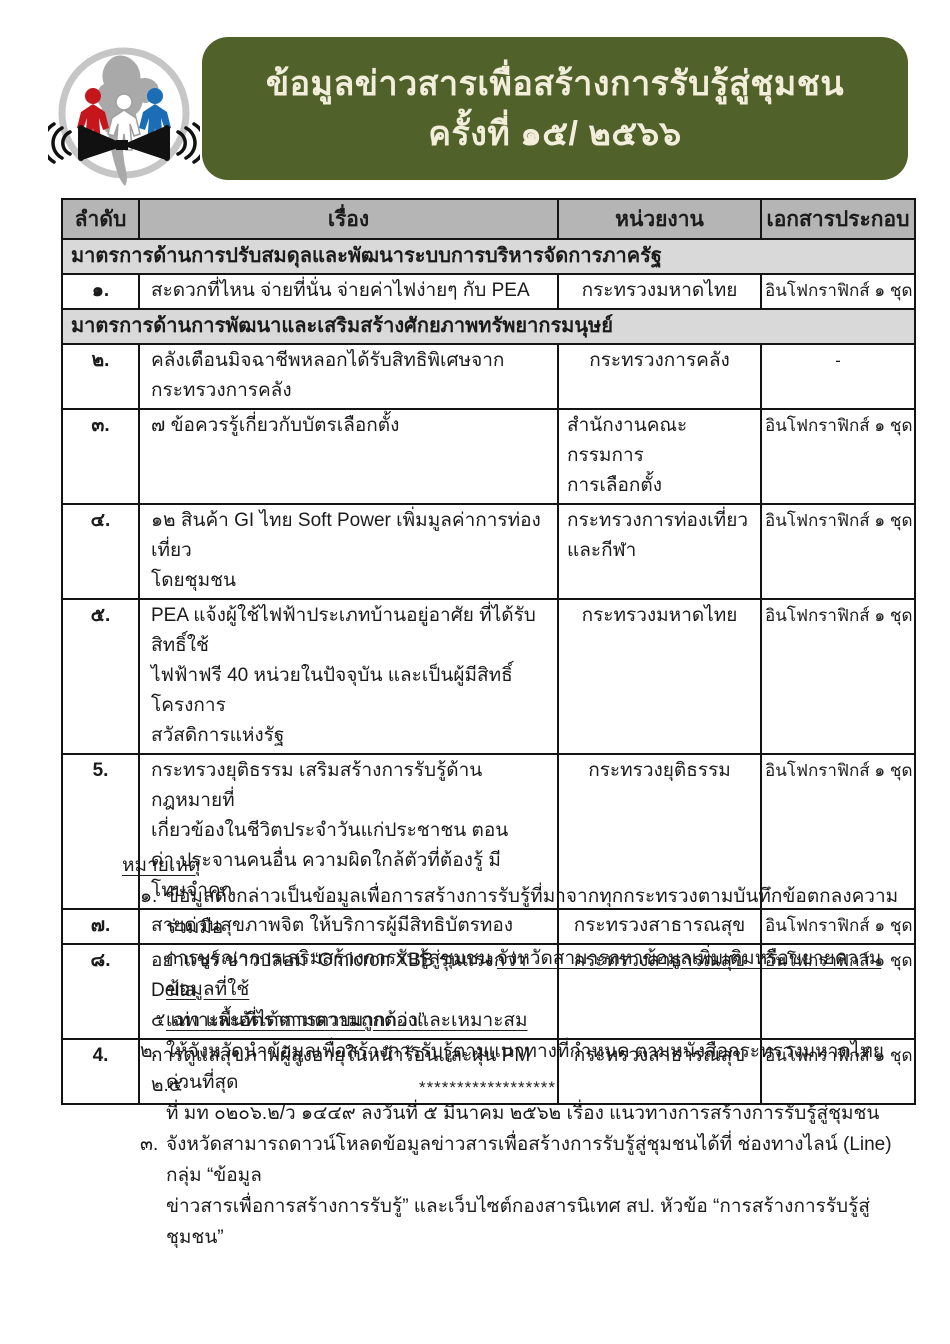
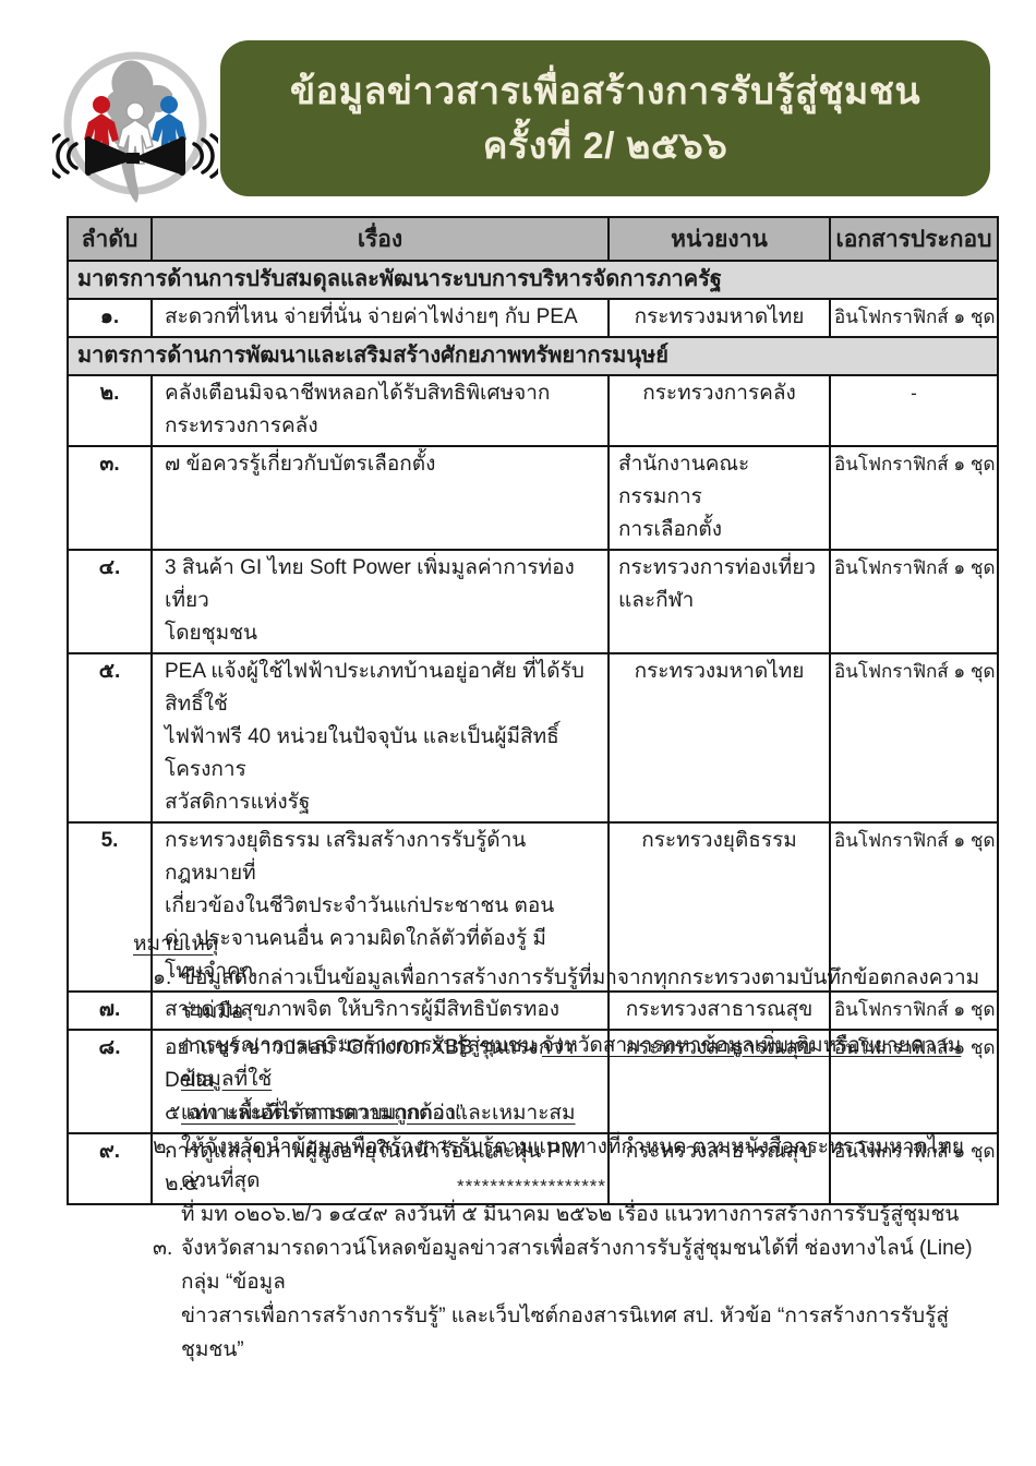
  ข้อมูลข่าวสารเพื่อสร้างการรับรู้สู่ชุมชน
- ครั้งที่ ๑๕/ ๒๕๖๖
+ ครั้งที่ 2/ ๒๕๖๖
  ลำดับ	เรื่อง	หน่วยงาน	เอกสารประกอบ
  มาตรการด้านการปรับสมดุลและพัฒนาระบบการบริหารจัดการภาครัฐ
  ๑.	สะดวกที่ไหน จ่ายที่นั่น จ่ายค่าไฟง่ายๆ กับ PEA	กระทรวงมหาดไทย	อินโฟกราฟิกส์ ๑ ชุด
  มาตรการด้านการพัฒนาและเสริมสร้างศักยภาพทรัพยากรมนุษย์
  ๒.	คลังเตือนมิจฉาชีพหลอกได้รับสิทธิพิเศษจาก กระทรวงการคลัง	กระทรวงการคลัง	-
  ๓.	๗ ข้อควรรู้เกี่ยวกับบัตรเลือกตั้ง	สำนักงานคณะกรรมการ การเลือกตั้ง	อินโฟกราฟิกส์ ๑ ชุด
- ๔.	๑๒ สินค้า GI ไทย Soft Power เพิ่มมูลค่าการท่องเที่ยว โดยชุมชน	กระทรวงการท่องเที่ยว และกีฬา	อินโฟกราฟิกส์ ๑ ชุด
+ ๔.	3 สินค้า GI ไทย Soft Power เพิ่มมูลค่าการท่องเที่ยว โดยชุมชน	กระทรวงการท่องเที่ยว และกีฬา	อินโฟกราฟิกส์ ๑ ชุด
  ๕.	PEA แจ้งผู้ใช้ไฟฟ้าประเภทบ้านอยู่อาศัย ที่ได้รับสิทธิ์ใช้ ไฟฟ้าฟรี 40 หน่วยในปัจจุบัน และเป็นผู้มีสิทธิ์โครงการ สวัสดิการแห่งรัฐ	กระทรวงมหาดไทย	อินโฟกราฟิกส์ ๑ ชุด
  5.	กระทรวงยุติธรรม เสริมสร้างการรับรู้ด้านกฎหมายที่ เกี่ยวข้องในชีวิตประจำวันแก่ประชาชน ตอน ด่า ประจานคนอื่น ความผิดใกล้ตัวที่ต้องรู้ มีโทษจำคุก	กระทรวงยุติธรรม	อินโฟกราฟิกส์ ๑ ชุด
  ๗.	สายด่วนสุขภาพจิต ให้บริการผู้มีสิทธิบัตรทอง	กระทรวงสาธารณสุข	อินโฟกราฟิกส์ ๑ ชุด
  ๘.	อย่าแชร์ ข่าวปลอม “Omicron XBB รุนแรงกว่า Delta ๕ เท่า และอัตราการตายมากกว่า”	กระทรวงสาธารณสุข	อินโฟกราฟิกส์ ๑ ชุด
- 4.	การดูแลสุขภาพผู้สูงอายุในหน้าร้อนและฝุ่น PM ๒.๕	กระทรวงสาธารณสุข	อินโฟกราฟิกส์ ๑ ชุด
+ ๙.	การดูแลสุขภาพผู้สูงอายุในหน้าร้อนและฝุ่น PM ๒.๕	กระทรวงสาธารณสุข	อินโฟกราฟิกส์ ๑ ชุด
  หมายเหตุ
  ๑.
  ข้อมูลดังกล่าวเป็นข้อมูลเพื่อการสร้างการรับรู้ที่มาจากทุกกระทรวงตามบันทึกข้อตกลงความร่วมมือ
  การบูรณาการเสริมสร้างการรับรู้สู่ชุมชน จังหวัดสามารถหาข้อมูลเพิ่มเติมหรือขยายความข้อมูลที่ใช้
  เฉพาะพื้นที่ได้ตามความถูกต้องและเหมาะสม
  ๒.
  ให้จังหวัดนำข้อมูลเพื่อสร้างการรับรู้ตามแนวทางที่กำหนด ตามหนังสือกระทรวงมหาดไทย ด่วนที่สุด
  ที่ มท ๐๒๐๖.๒/ว ๑๔๔๙ ลงวันที่ ๕ มีนาคม ๒๕๖๒ เรื่อง แนวทางการสร้างการรับรู้สู่ชุมชน
  ๓.
  จังหวัดสามารถดาวน์โหลดข้อมูลข่าวสารเพื่อสร้างการรับรู้สู่ชุมชนได้ที่ ช่องทางไลน์ (Line) กลุ่ม “ข้อมูล
  ข่าวสารเพื่อการสร้างการรับรู้” และเว็บไซต์กองสารนิเทศ สป. หัวข้อ “การสร้างการรับรู้สู่ชุมชน”
  ******************
